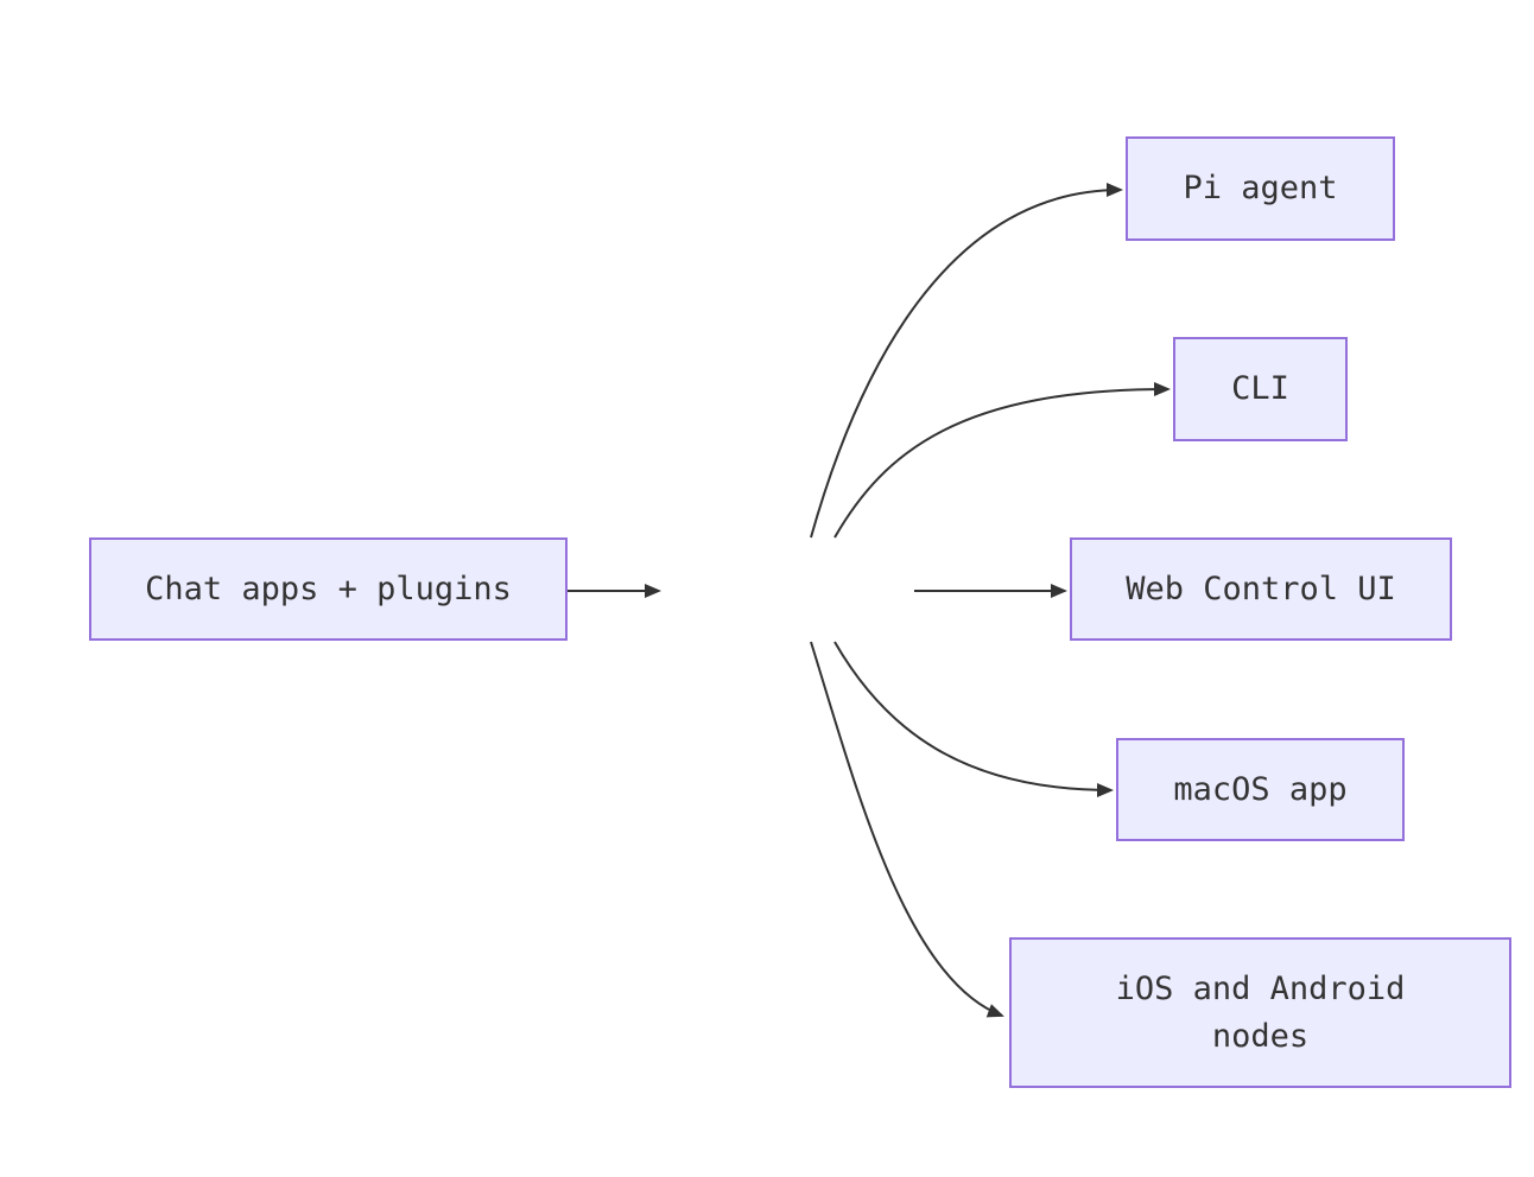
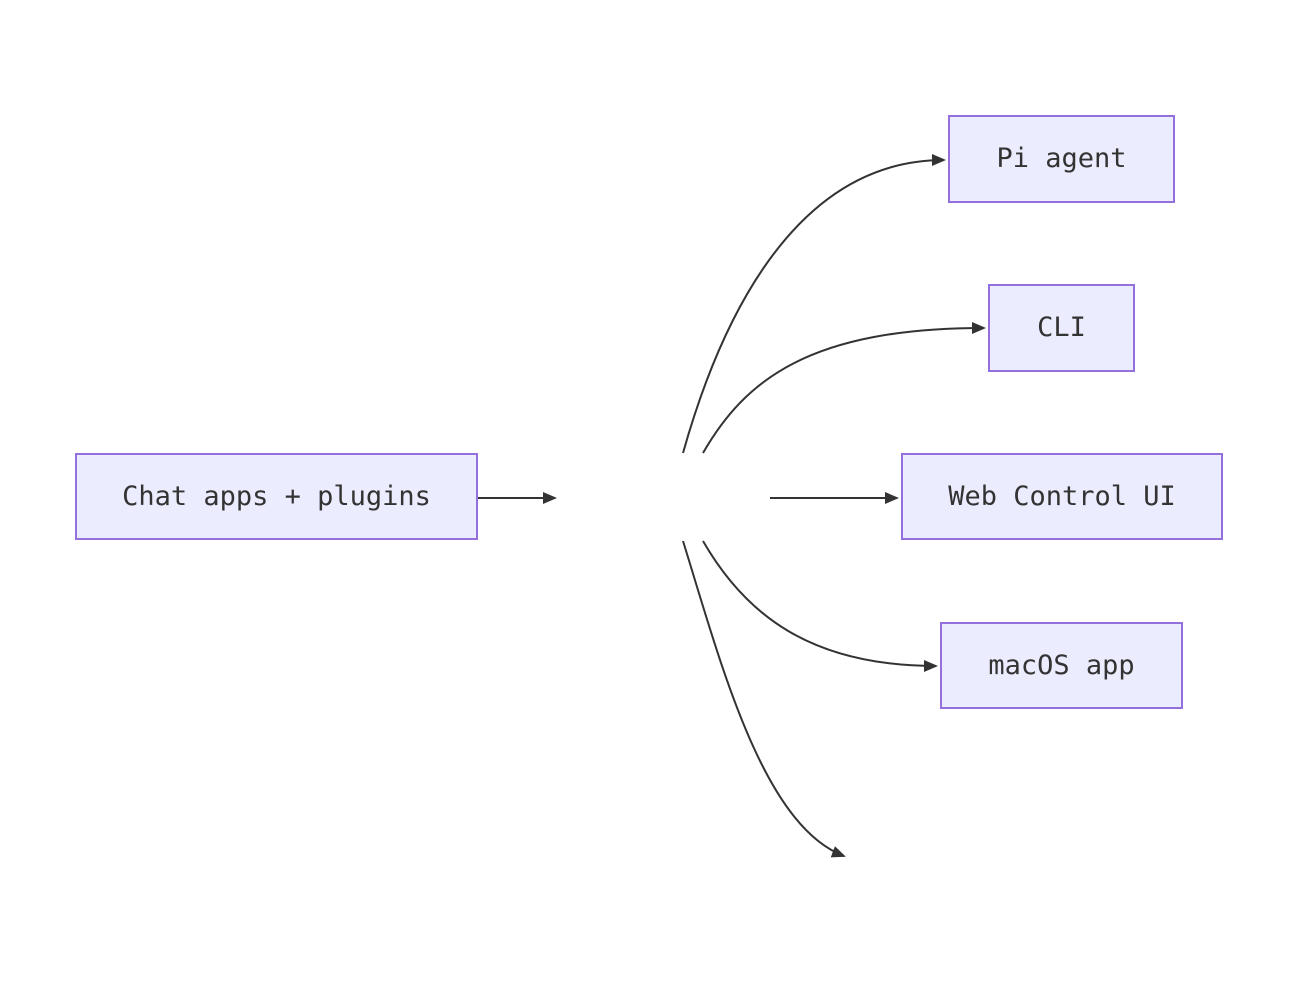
  Chat apps + plugins
  Pi agent
  CLI
  Web Control UI
  macOS app
- iOS and Android
- nodes
